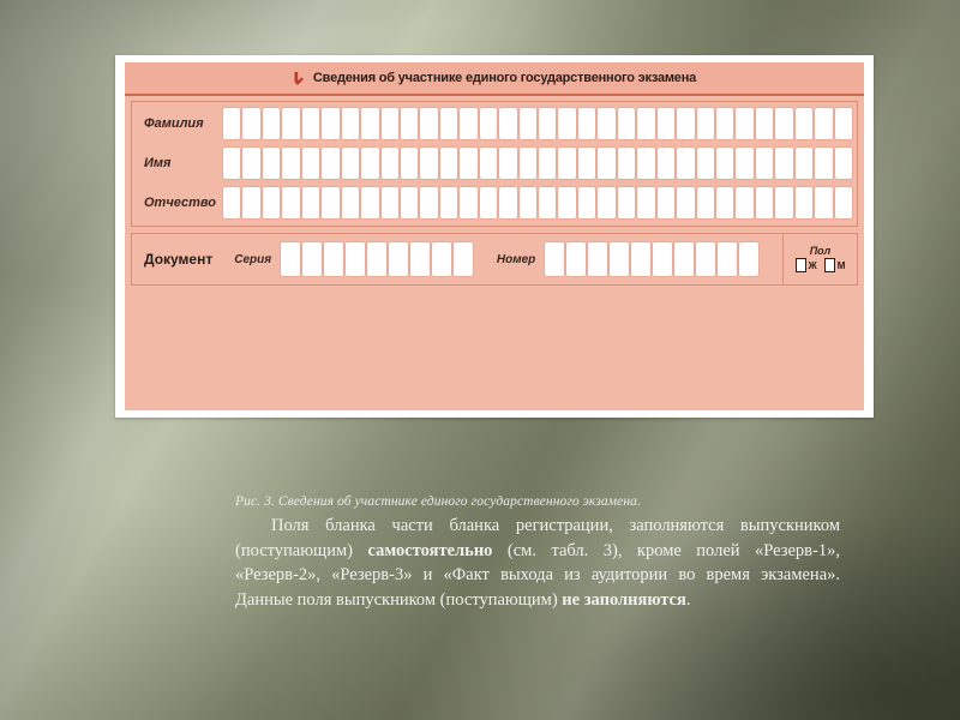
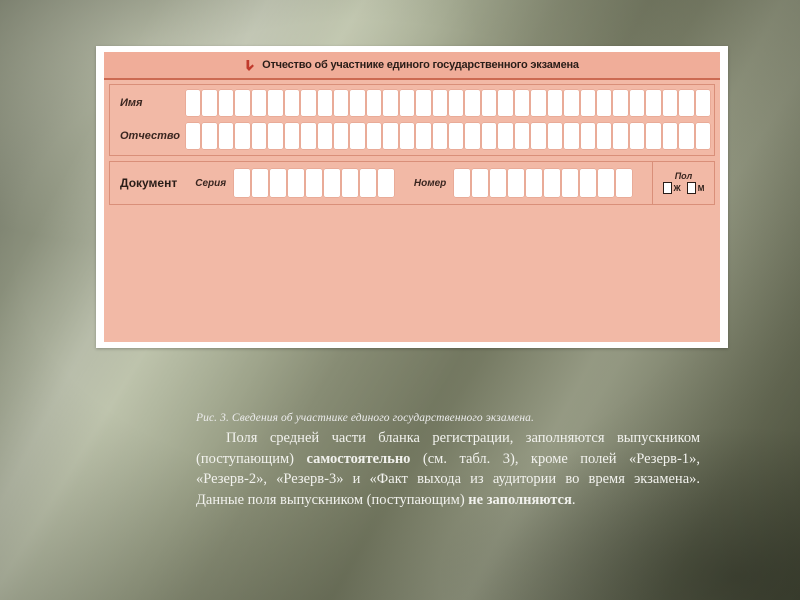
- Сведения об участнике единого государственного экзамена
+ Отчество об участнике единого государственного экзамена
- Фамилия
  Имя
  Отчество
  Документ
  Серия
  Номер
  Пол
  Ж
  М
  Рис. 3. Сведения об участнике единого государственного экзамена.
- Поля бланка части бланка регистрации, заполняются выпускником (поступающим) самостоятельно (см. табл. 3), кроме полей «Резерв-1», «Резерв-2», «Резерв-3» и «Факт выхода из аудитории во время экзамена». Данные поля выпускником (поступающим) не заполняются.
+ Поля средней части бланка регистрации, заполняются выпускником (поступающим) самостоятельно (см. табл. 3), кроме полей «Резерв-1», «Резерв-2», «Резерв-3» и «Факт выхода из аудитории во время экзамена». Данные поля выпускником (поступающим) не заполняются.
